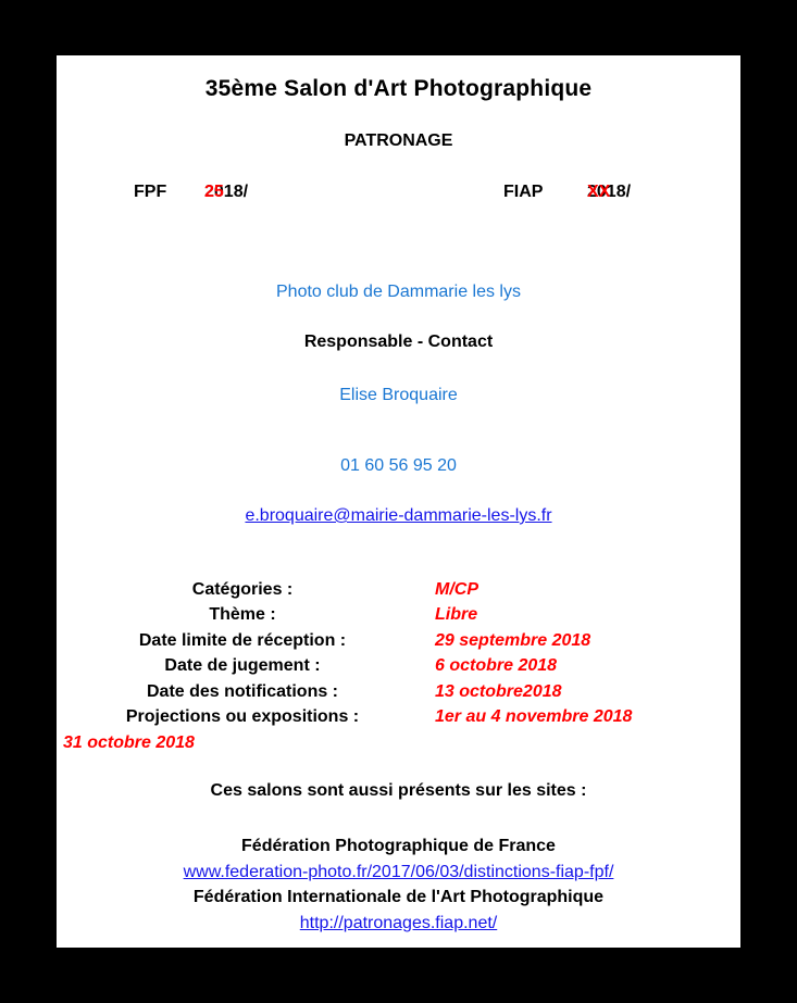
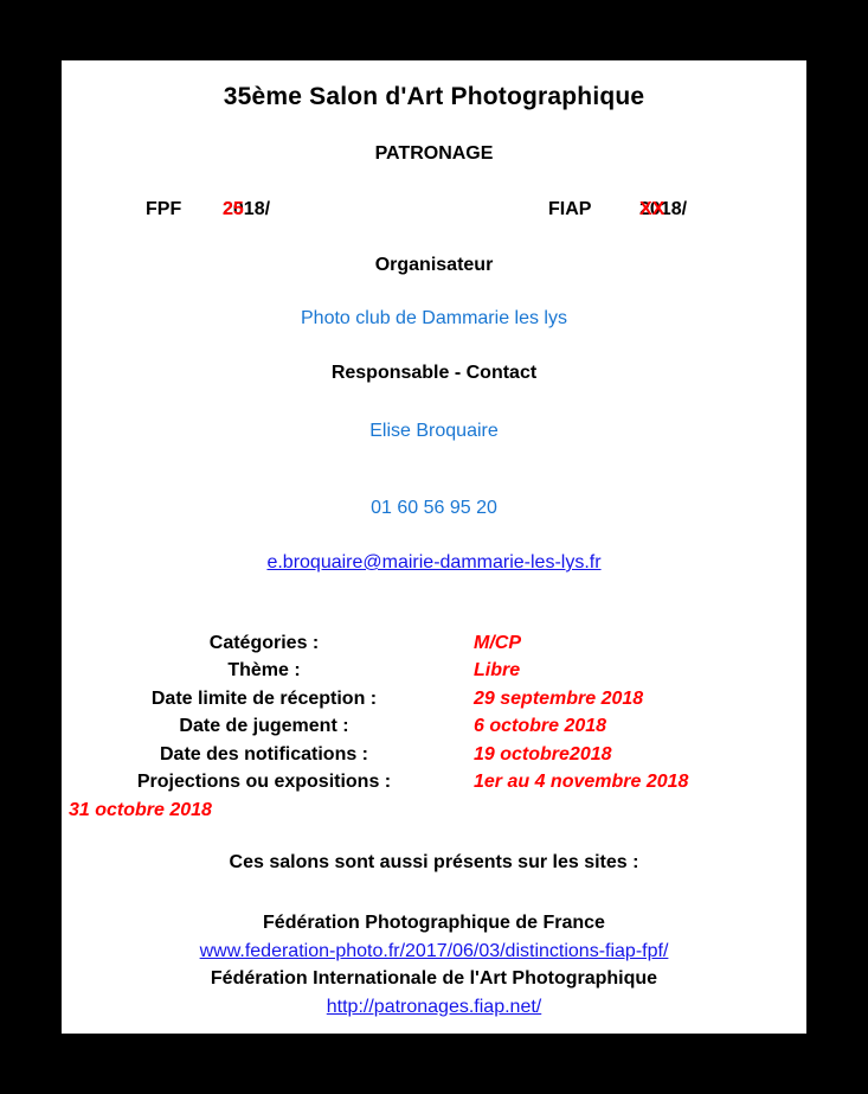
  35ème Salon d'Art Photographique
  PATRONAGE
  FPF
  2018/
  25
  FIAP
  2018/
  XX
+ Organisateur
  Photo club de Dammarie les lys
  Responsable - Contact
  Elise Broquaire
  01 60 56 95 20
  e.broquaire@mairie-dammarie-les-lys.fr
  Catégories :
  M/CP
  Thème :
  Libre
  Date limite de réception :
  29 septembre 2018
  Date de jugement :
  6 octobre 2018
  Date des notifications :
- 13 octobre2018
+ 19 octobre2018
  Projections ou expositions :
  1er au 4 novembre 2018
  31 octobre 2018
  Ces salons sont aussi présents sur les sites :
  Fédération Photographique de France
  www.federation-photo.fr/2017/06/03/distinctions-fiap-fpf/
  Fédération Internationale de l'Art Photographique
  http://patronages.fiap.net/
